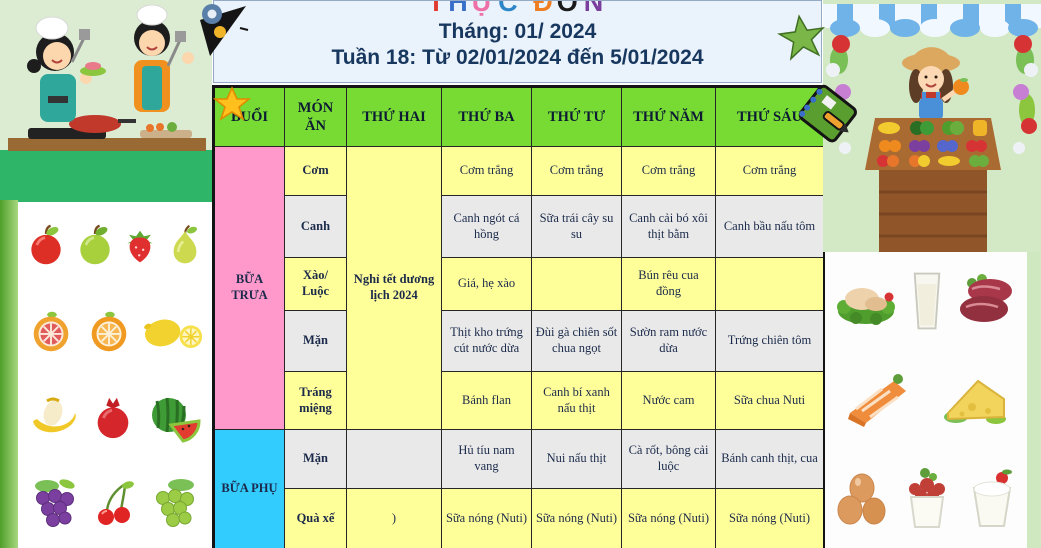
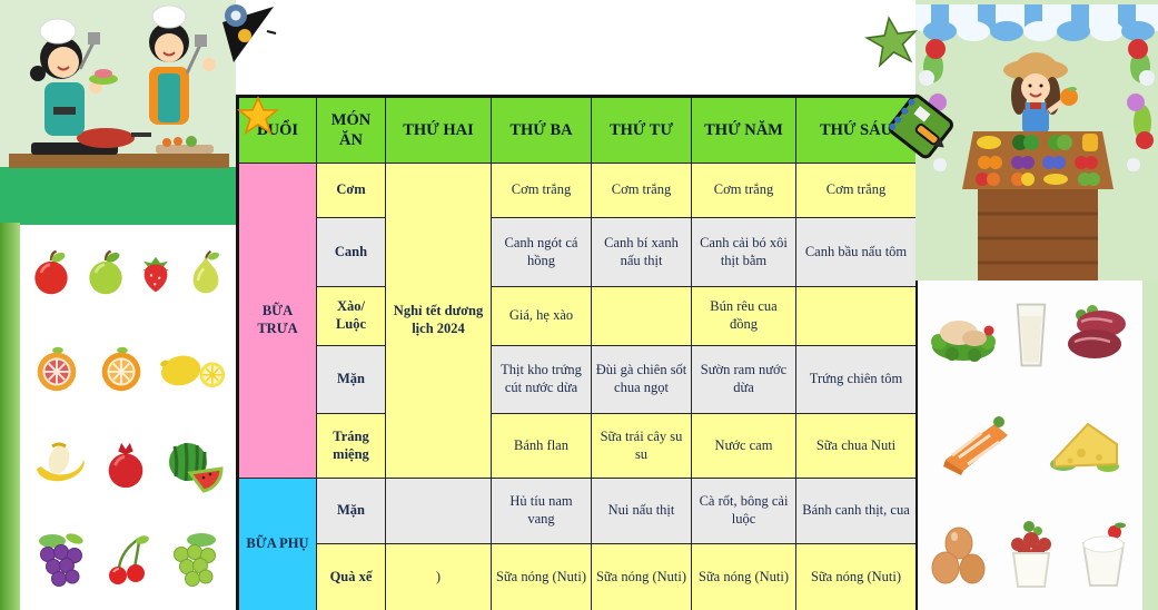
- THỰC ĐƠN
- Tháng: 01/ 2024
- Tuần 18: Từ 02/01/2024 đến 5/01/2024
  BUỔI	MÓN ĂN	THỨ HAI	THỨ BA	THỨ TƯ	THỨ NĂM	THỨ SÁU
  BỮA TRƯA	Cơm	Nghỉ tết dương lịch 2024	Cơm trắng	Cơm trắng	Cơm trắng	Cơm trắng
- Canh	Canh ngót cá hồng	Sữa trái cây su su	Canh cải bó xôi thịt bằm	Canh bầu nấu tôm
+ Canh	Canh ngót cá hồng	Canh bí xanh nấu thịt	Canh cải bó xôi thịt bằm	Canh bầu nấu tôm
  Xào/ Luộc	Giá, hẹ xào		Bún rêu cua đồng
  Mặn	Thịt kho trứng cút nước dừa	Đùi gà chiên sốt chua ngọt	Sườn ram nước dừa	Trứng chiên tôm
- Tráng miệng	Bánh flan	Canh bí xanh nấu thịt	Nước cam	Sữa chua Nuti
+ Tráng miệng	Bánh flan	Sữa trái cây su su	Nước cam	Sữa chua Nuti
  BỮA PHỤ	Mặn		Hủ tíu nam vang	Nui nấu thịt	Cà rốt, bông cải luộc	Bánh canh thịt, cua
  Quà xế	)	Sữa nóng (Nuti)	Sữa nóng (Nuti)	Sữa nóng (Nuti)	Sữa nóng (Nuti)
